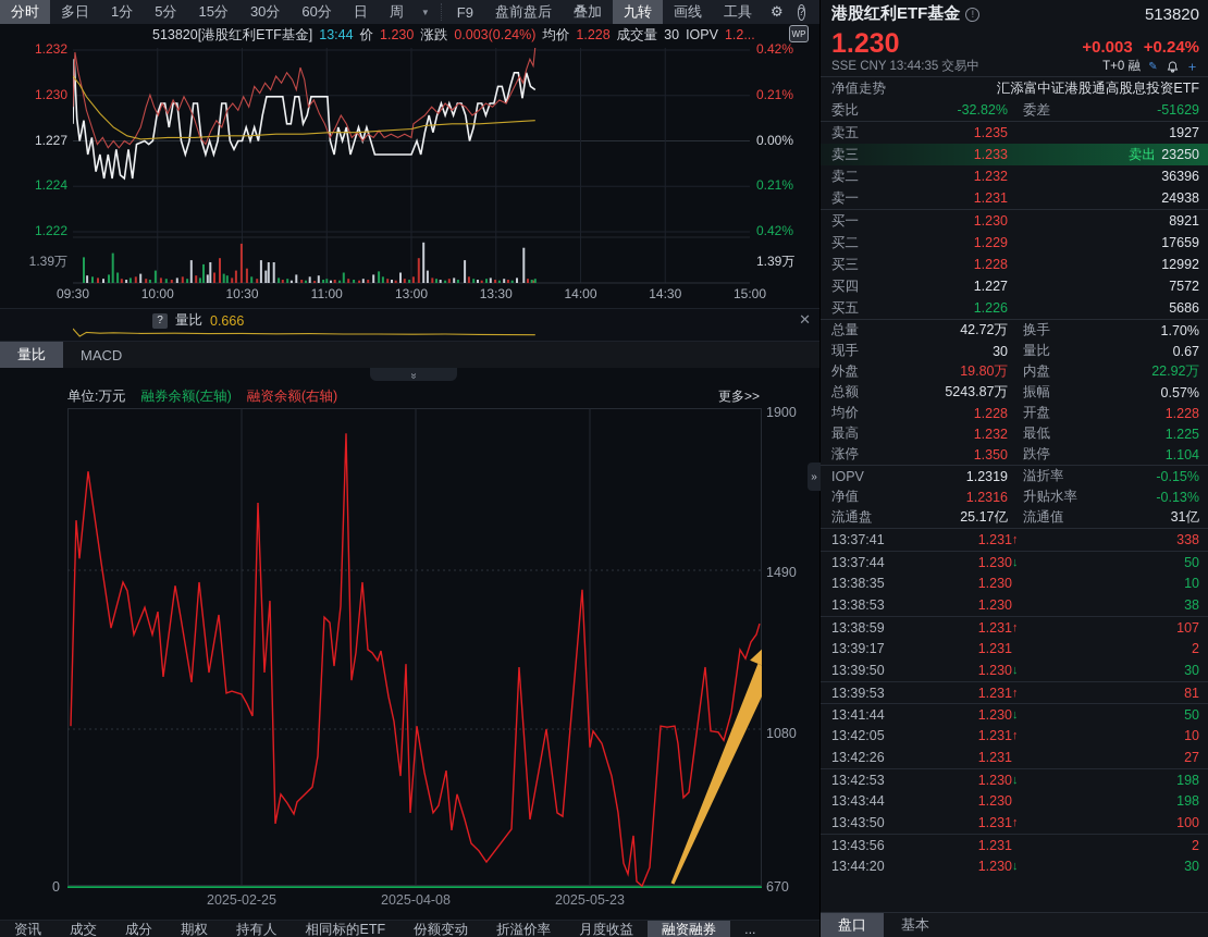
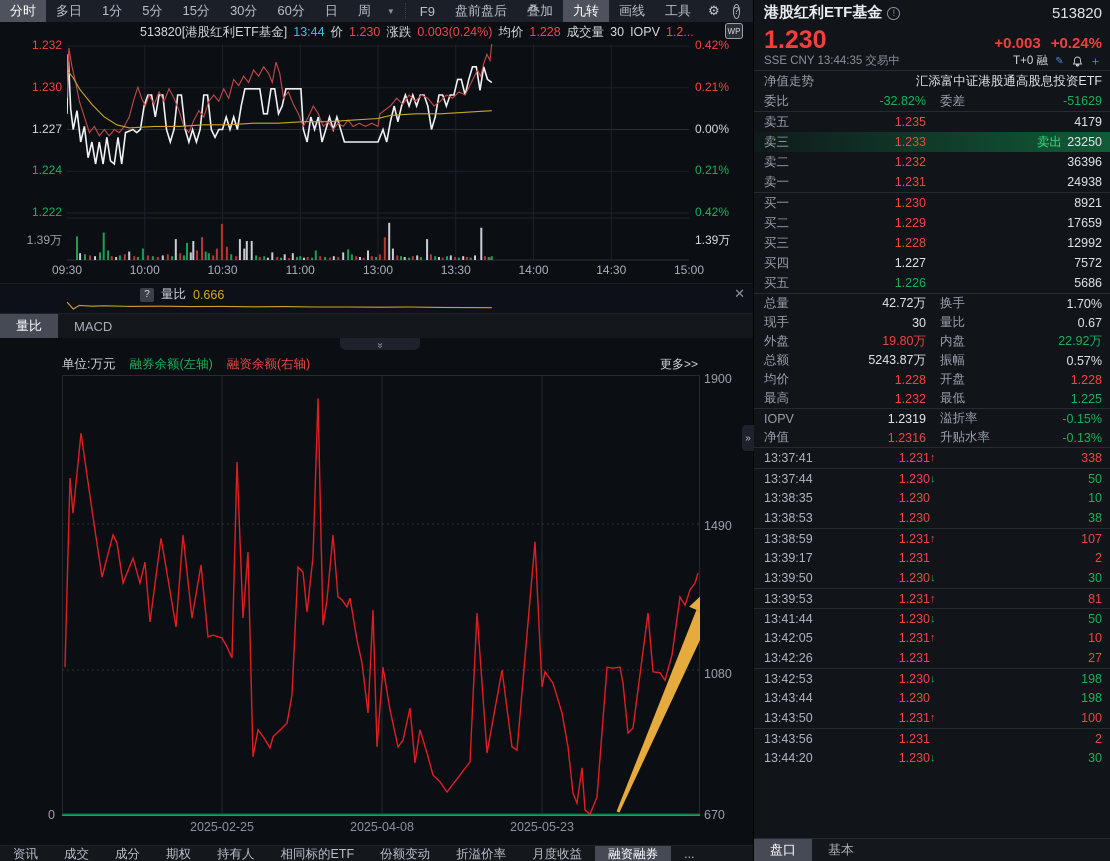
  分时
  多日
  1分
  5分
  15分
  30分
  60分
  日
  周
  ▼
  F9
  盘前盘后
  叠加
  九转
  画线
  工具
  ⚙
  ?
  513820[港股红利ETF基金]
  13:44
  价
  1.230
  涨跌
  0.003(0.24%)
  均价
  1.228
  成交量
  30
  IOPV
  1.2...
  WP
  1.232
  1.230
  1.227
  1.224
  1.222
  1.39万
  0.42%
  0.21%
  0.00%
  0.21%
  0.42%
  1.39万
  09:30
  10:00
  10:30
  11:00
  13:00
  13:30
  14:00
  14:30
  15:00
  ?
  量比
  0.666
  ✕
  量比
  MACD
  单位:万元
  融券余额(左轴)
  融资余额(右轴)
  更多>>
  1900
  1490
  1080
  670
  0
  2025-02-25
  2025-04-08
  2025-05-23
  资讯
  成交
  成分
  期权
  持有人
  相同标的ETF
  份额变动
  折溢价率
  月度收益
  融资融券
  ...
  »
  港股红利ETF基金
  !
  513820
  1.230
  +0.003
  +0.24%
  SSE CNY 13:44:35 交易中
  T+0 融
  ✎
  ＋
  净值走势
  汇添富中证港股通高股息投资ETF
  委比
  -32.82%
  委差
  -51629
  卖五
  1.235
- 1927
+ 4179
  卖三
  1.233
  卖出
  23250
  卖二
  1.232
  36396
  卖一
  1.231
  24938
  买一
  1.230
  8921
  买二
  1.229
  17659
  买三
  1.228
  12992
  买四
  1.227
  7572
  买五
  1.226
  5686
  总量
  42.72万
  换手
  1.70%
  现手
  30
  量比
  0.67
  外盘
  19.80万
  内盘
  22.92万
  总额
  5243.87万
  振幅
  0.57%
  均价
  1.228
  开盘
  1.228
  最高
  1.232
  最低
  1.225
- 涨停
- 1.350
- 跌停
- 1.104
  IOPV
  1.2319
  溢折率
  -0.15%
  净值
  1.2316
  升贴水率
  -0.13%
- 流通盘
- 25.17亿
- 流通值
- 31亿
  13:37:41
  1.231
  ↑
  338
  13:37:44
  1.230
  ↓
  50
  13:38:35
  1.230
  10
  13:38:53
  1.230
  38
  13:38:59
  1.231
  ↑
  107
  13:39:17
  1.231
  2
  13:39:50
  1.230
  ↓
  30
  13:39:53
  1.231
  ↑
  81
  13:41:44
  1.230
  ↓
  50
  13:42:05
  1.231
  ↑
  10
  13:42:26
  1.231
  27
  13:42:53
  1.230
  ↓
  198
  13:43:44
  1.230
  198
  13:43:50
  1.231
  ↑
  100
  13:43:56
  1.231
  2
  13:44:20
  1.230
  ↓
  30
  盘口
  基本
